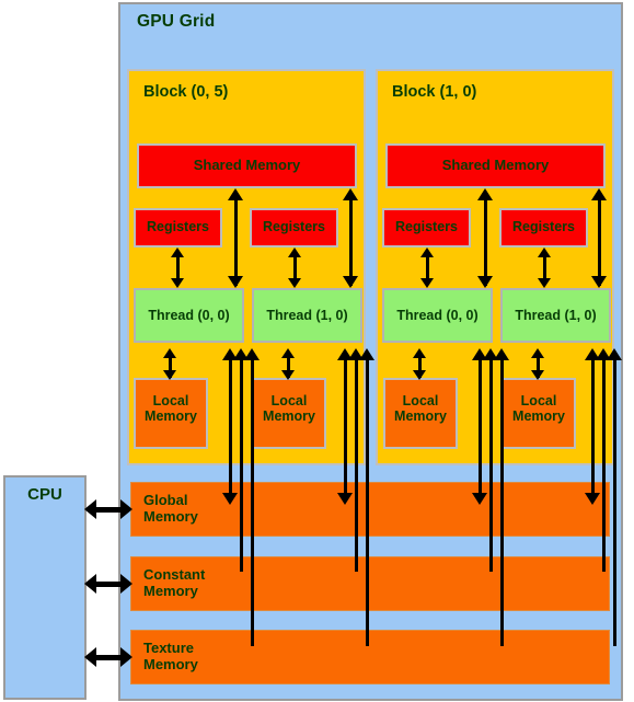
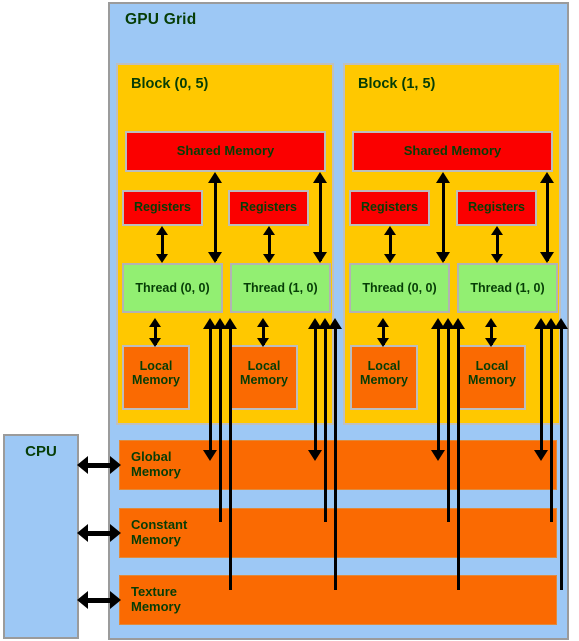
  GPU Grid
  Block (0, 5)
  Shared Memory
  Registers
  Registers
  Thread (0, 0)
  Thread (1, 0)
  Local
  Memory
  Local
  Memory
- Block (1, 0)
+ Block (1, 5)
  Shared Memory
  Registers
  Registers
  Thread (0, 0)
  Thread (1, 0)
  Local
  Memory
  Local
  Memory
  Global
  Memory
  Constant
  Memory
  Texture
  Memory
  CPU
